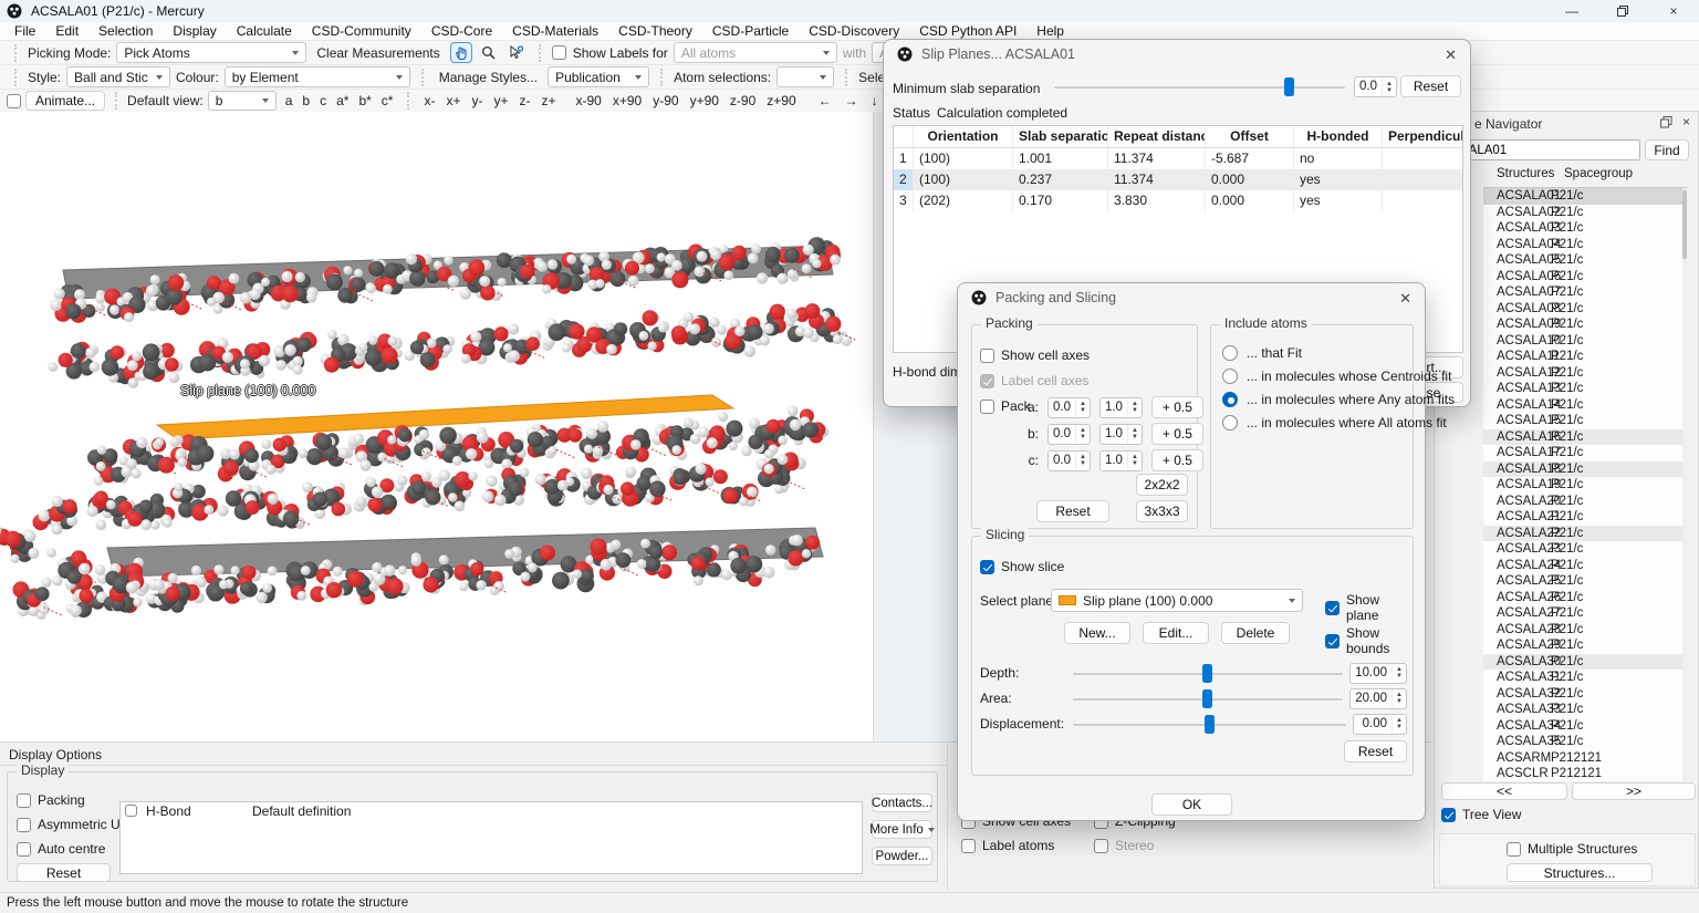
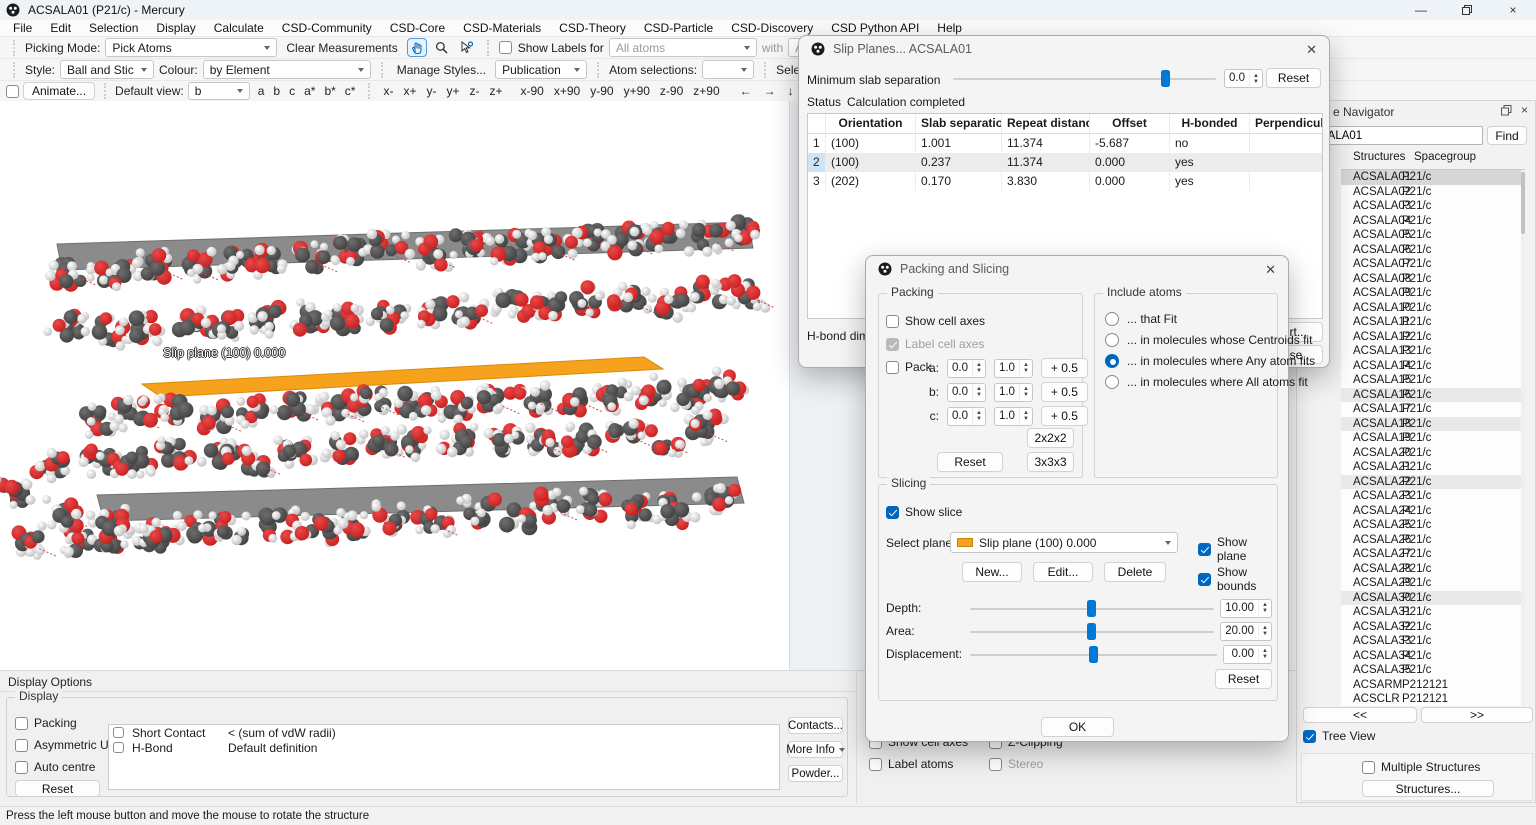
  ACSALA01 (P21/c) - Mercury
  —
  ×
  File
  Edit
  Selection
  Display
  Calculate
  CSD-Community
  CSD-Core
  CSD-Materials
  CSD-Theory
  CSD-Particle
  CSD-Discovery
  CSD Python API
  Help
  Picking Mode:
  Pick Atoms
  Clear Measurements
  Show Labels for
  All atoms
  with
  Style:
  Ball and Stic
  Colour:
  by Element
  Manage Styles...
  Publication
  Atom selections:
  Animate...
  Default view:
  b
  a
  b
  c
  a*
  b*
  c*
  x-
  x+
  y-
  y+
  z-
  z+
  x-90
  x+90
  y-90
  y+90
  z-90
  z+90
  ←
  →
  ↓
  Slip plane (100) 0.000
  Display Options
  Display
  Packing
  Asymmetric U
  Auto centre
  Reset
+ Short Contact
+ < (sum of vdW radii)
  H-Bond
  Default definition
  Contacts...
  More Info
  Powder...
  Show cell axes
  Z-Clipping
  Label atoms
  Stereo
  Press the left mouse button and move the mouse to rotate the structure
  e Navigator
  ×
  Find
  Structures
  Spacegroup
  ACSALA01
  P21/c
  ACSALA02
  P21/c
  ACSALA03
  P21/c
  ACSALA04
  P21/c
  ACSALA05
  P21/c
  ACSALA06
  P21/c
  ACSALA07
  P21/c
  ACSALA08
  P21/c
  ACSALA09
  P21/c
  ACSALA10
  P21/c
  ACSALA11
  P21/c
  ACSALA12
  P21/c
  ACSALA13
  P21/c
  ACSALA14
  P21/c
  ACSALA15
  P21/c
  ACSALA16
  P21/c
  ACSALA17
  P21/c
  ACSALA18
  P21/c
  ACSALA19
  P21/c
  ACSALA20
  P21/c
  ACSALA21
  P21/c
  ACSALA22
  P21/c
  ACSALA23
  P21/c
  ACSALA24
  P21/c
  ACSALA25
  P21/c
  ACSALA26
  P21/c
  ACSALA27
  P21/c
  ACSALA28
  P21/c
  ACSALA29
  P21/c
  ACSALA30
  P21/c
  ACSALA31
  P21/c
  ACSALA32
  P21/c
  ACSALA33
  P21/c
  ACSALA34
  P21/c
  ACSALA35
  P21/c
  ACSARM
  P212121
  ACSCLR
  P212121
  <<
  >>
  Tree View
  Multiple Structures
  Structures...
  Slip Planes... ACSALA01
  ✕
  Minimum slab separation
  0.0
  Reset
  Status
  Calculation completed
  Orientation
  Slab separatio
  Repeat distanc
  Offset
  H-bonded
  1
  (100)
  1.001
  11.374
  -5.687
  no
  2
  (100)
  0.237
  11.374
  0.000
  yes
  3
  (202)
  0.170
  3.830
  0.000
  yes
  H-bond di
  Packing and Slicing
  ✕
  Packing
  Show cell axes
  Label cell axes
  Pack
  a:
  0.0
  1.0
  + 0.5
  b:
  0.0
  1.0
  + 0.5
  c:
  0.0
  1.0
  + 0.5
  2x2x2
  Reset
  3x3x3
  Include atoms
  ... that Fit
  ... in molecules whose Centroids fit
  ... in molecules where Any atom fits
  ... in molecules where All atoms fit
  Slicing
  Show slice
  Select plane
  Slip plane (100) 0.000
  Show plane
  New...
  Edit...
  Delete
  Show bounds
  Depth:
  10.00
  Area:
  20.00
  Displacement:
  0.00
  Reset
  OK
